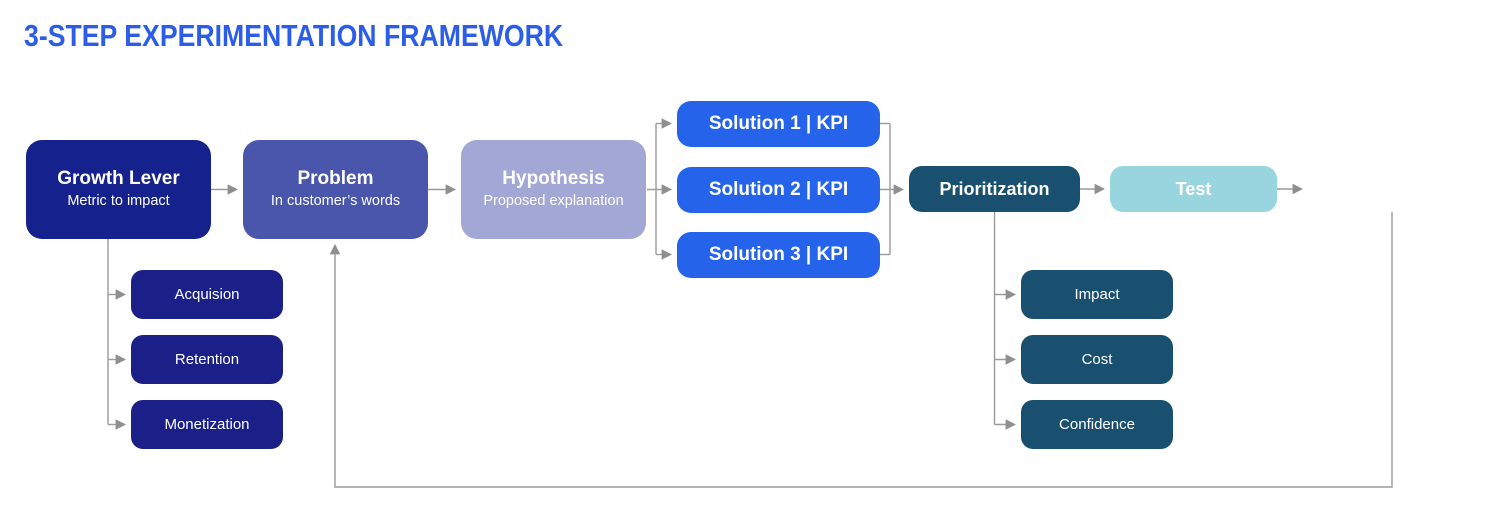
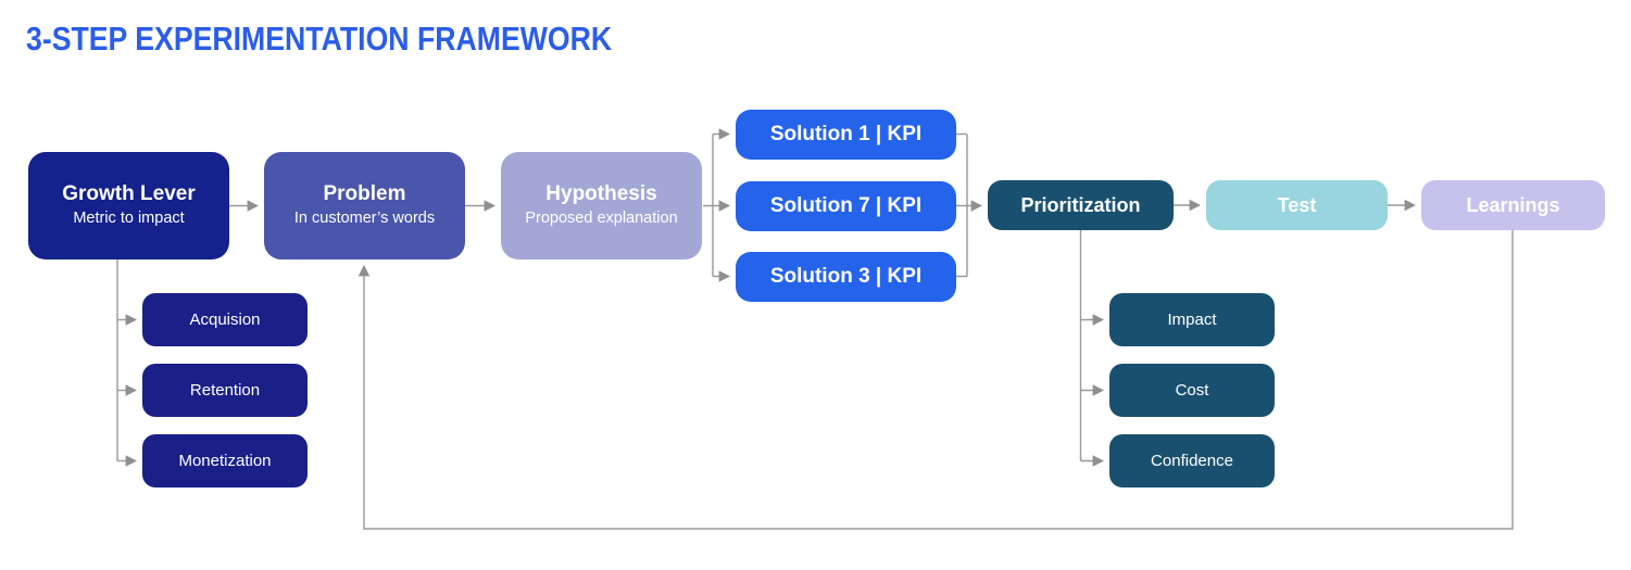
  3-STEP EXPERIMENTATION FRAMEWORK
  Growth Lever
  Metric to impact
  Problem
  In customer’s words
  Hypothesis
  Proposed explanation
  Solution 1 | KPI
- Solution 2 | KPI
+ Solution 7 | KPI
  Solution 3 | KPI
  Prioritization
  Test
+ Learnings
  Acquision
  Retention
  Monetization
  Impact
  Cost
  Confidence
